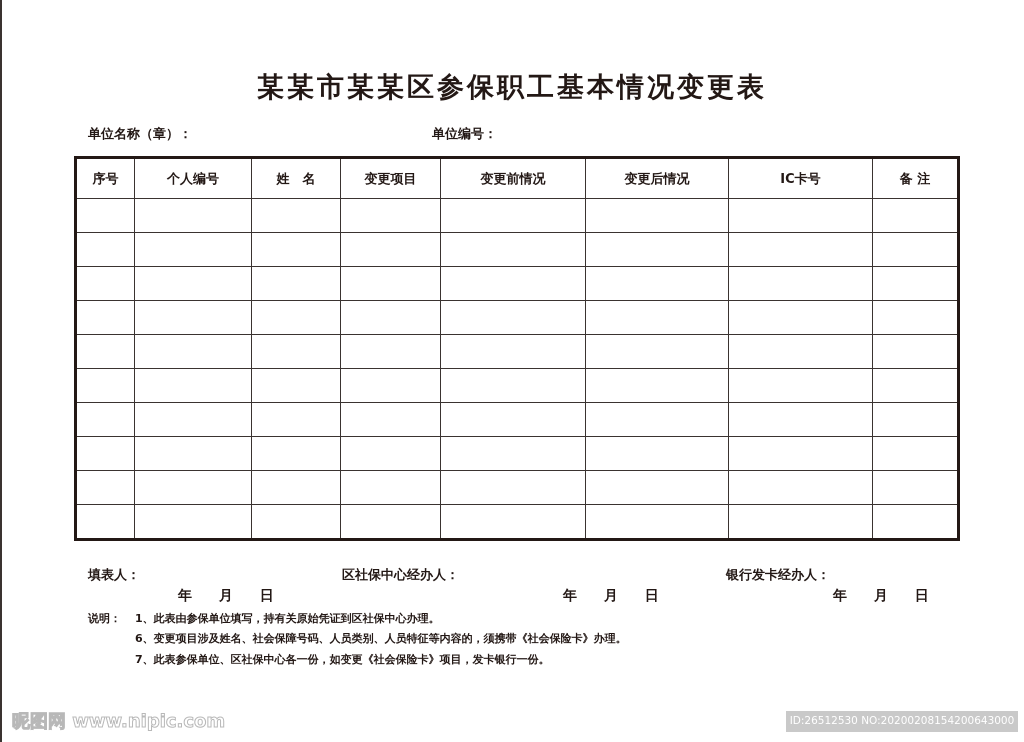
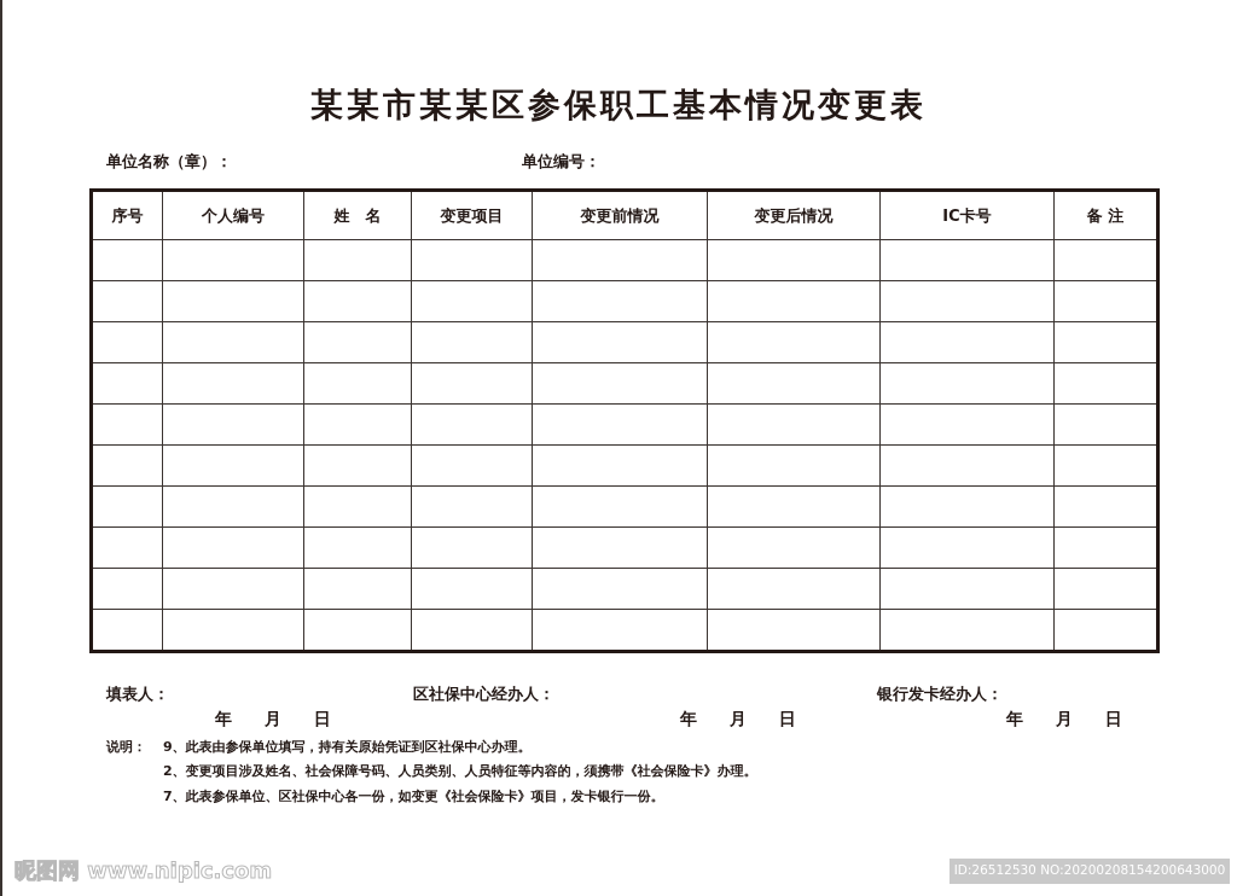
  某某市某某区参保职工基本情况变更表
  单位名称（章）：
  单位编号：
  序号	个人编号	姓 名	变更项目	变更前情况	变更后情况	IC卡号	备 注
  填表人：
  区社保中心经办人：
  银行发卡经办人：
  年 月 日
  年 月 日
  年 月 日
  说明：
- 1、此表由参保单位填写，持有关原始凭证到区社保中心办理。
+ 9、此表由参保单位填写，持有关原始凭证到区社保中心办理。
- 6、变更项目涉及姓名、社会保障号码、人员类别、人员特征等内容的，须携带《社会保险卡》办理。
+ 2、变更项目涉及姓名、社会保障号码、人员类别、人员特征等内容的，须携带《社会保险卡》办理。
  7、此表参保单位、区社保中心各一份，如变更《社会保险卡》项目，发卡银行一份。
  昵图网 www.nipic.com
  ID:26512530 NO:20200208154200643000
